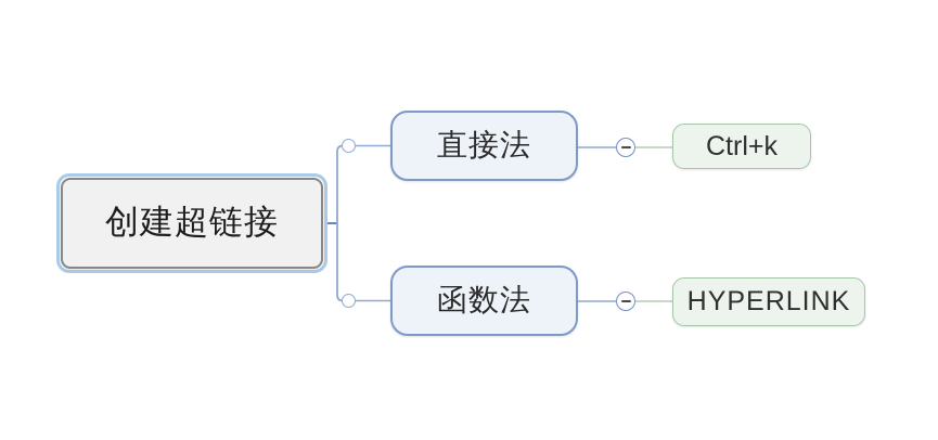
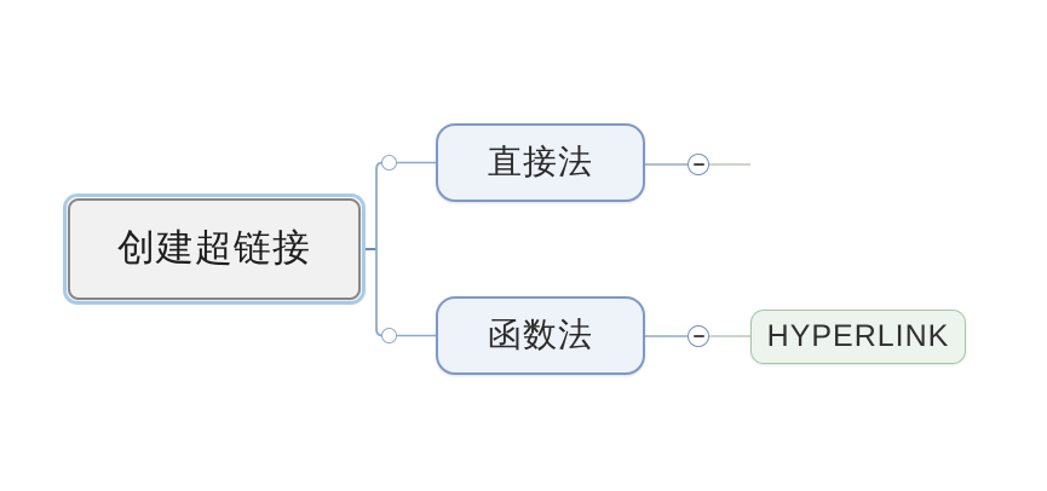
  创建超链接
  直接法
  函数法
- Ctrl+k
  HYPERLINK
